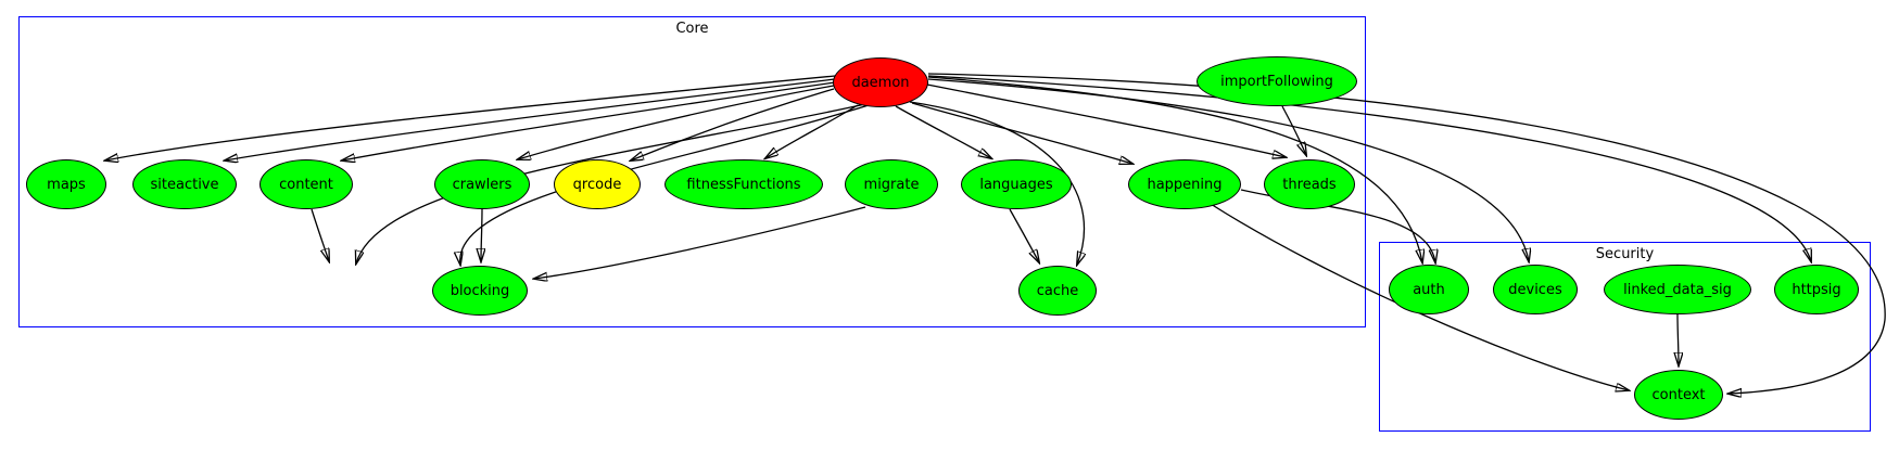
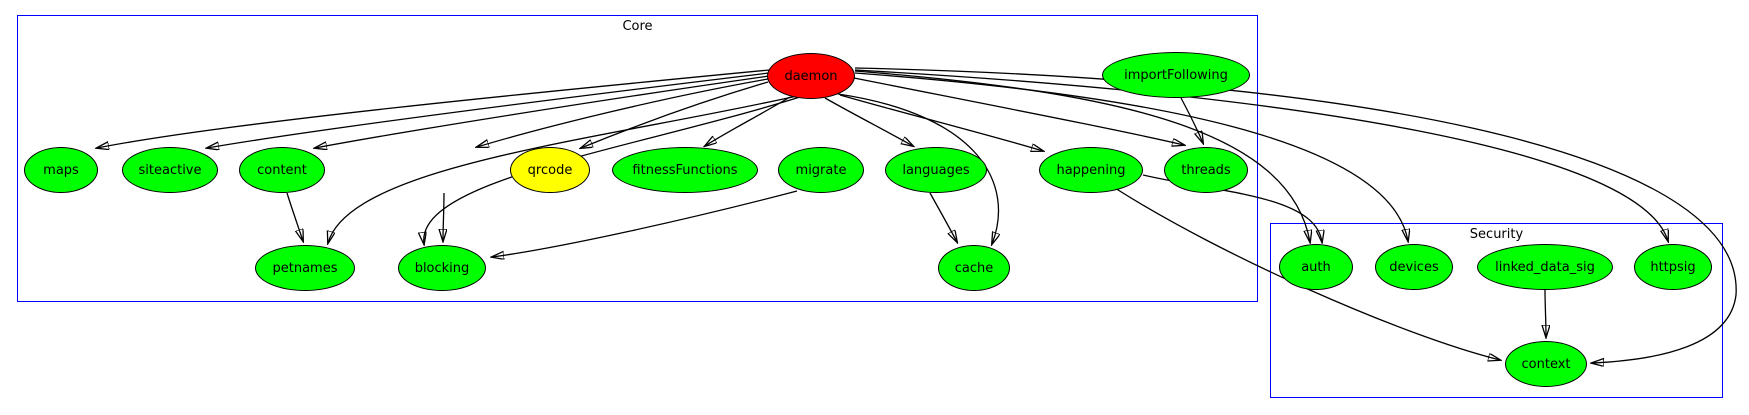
  Core
  Security
  daemon
  importFollowing
  maps
  siteactive
  content
- crawlers
  qrcode
  fitnessFunctions
  migrate
  languages
  happening
  threads
+ petnames
  blocking
  cache
  auth
  devices
  linked_data_sig
  httpsig
  context
